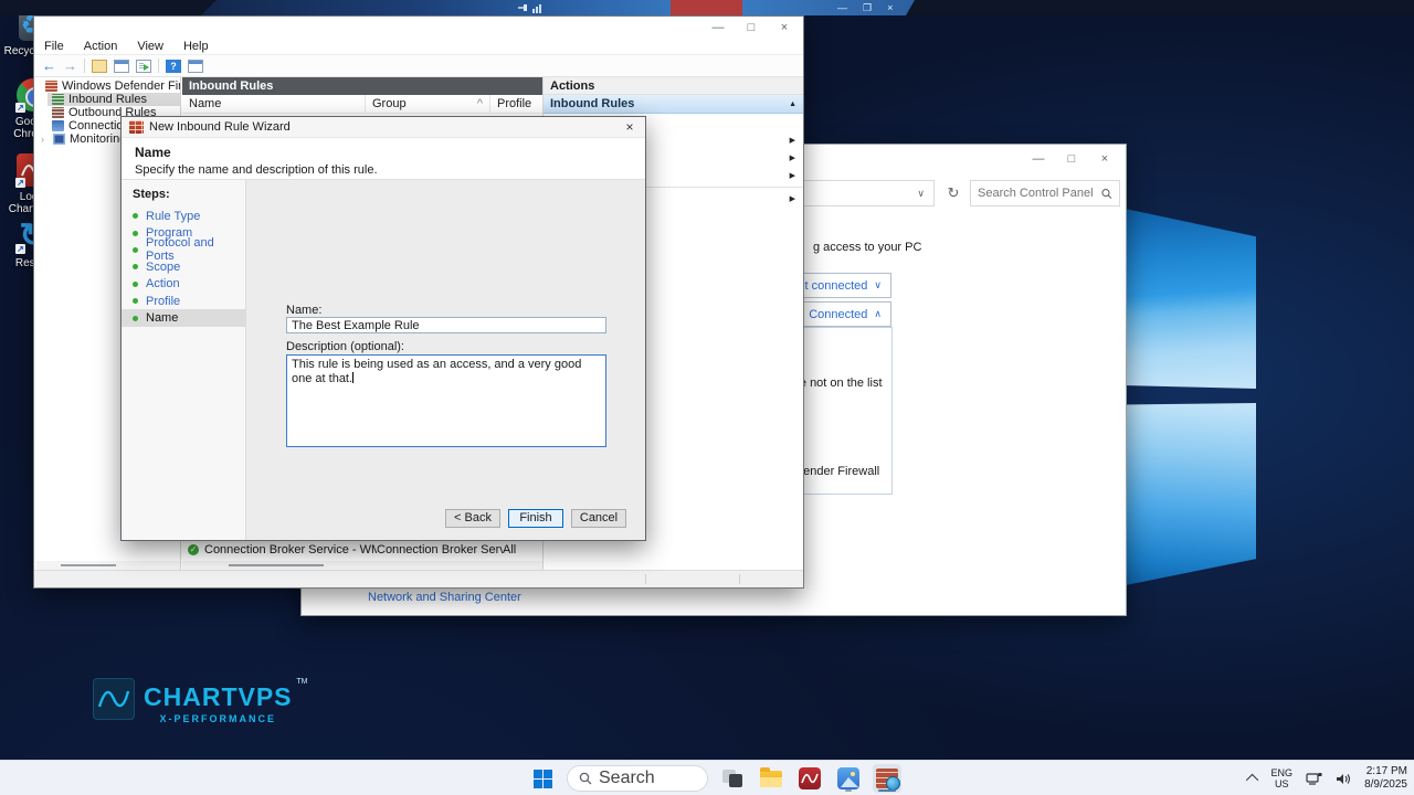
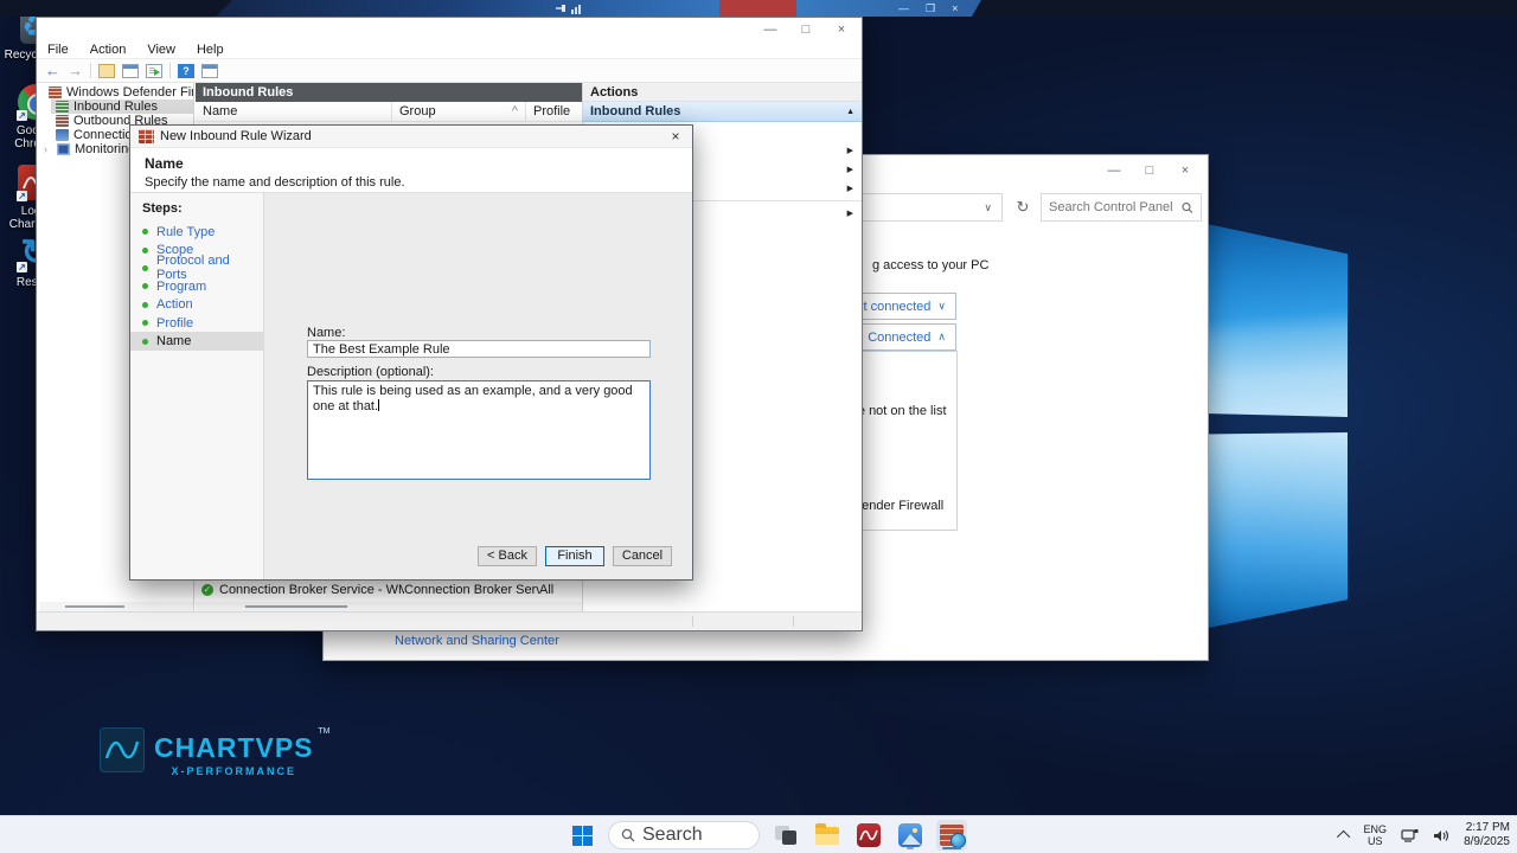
  ↗
  ↗
  ↗
  CHARTVPS
  X-PERFORMANCE
  —
  □
  ×
  ∨
  ↻
  Search Control Panel
  g access to your PC
  t connected
  ∨
  Connected
  ∧
  not on the list
  ender Firewall
  Network and Sharing Center
  —
  □
  ×
  File
  Action
  View
  Help
  ←
  →
  ?
  Inbound Rules
  Outbound Rules
  ›
  Monitorin
  Inbound Rules
  Name
  Group
  ^
  Profile
  ✓
  Connection Broker Service - WM
  Connection Broker Ser
  All
  Actions
  Inbound Rules
  New Inbound Rule Wizard
  ×
  Name
  Specify the name and description of this rule.
  Steps:
  Rule Type
- Program
+ Scope
  Protocol and Ports
- Scope
+ Program
  Action
  Profile
  Name
  Name:
  The Best Example Rule
  Description (optional):
- This rule is being used as an access, and a very good one at that.
+ This rule is being used as an example, and a very good one at that.
  < Back
  Finish
  Cancel
  —
  ❐
  ×
  Search
  ENG
  US
  2:17 PM
  8/9/2025
